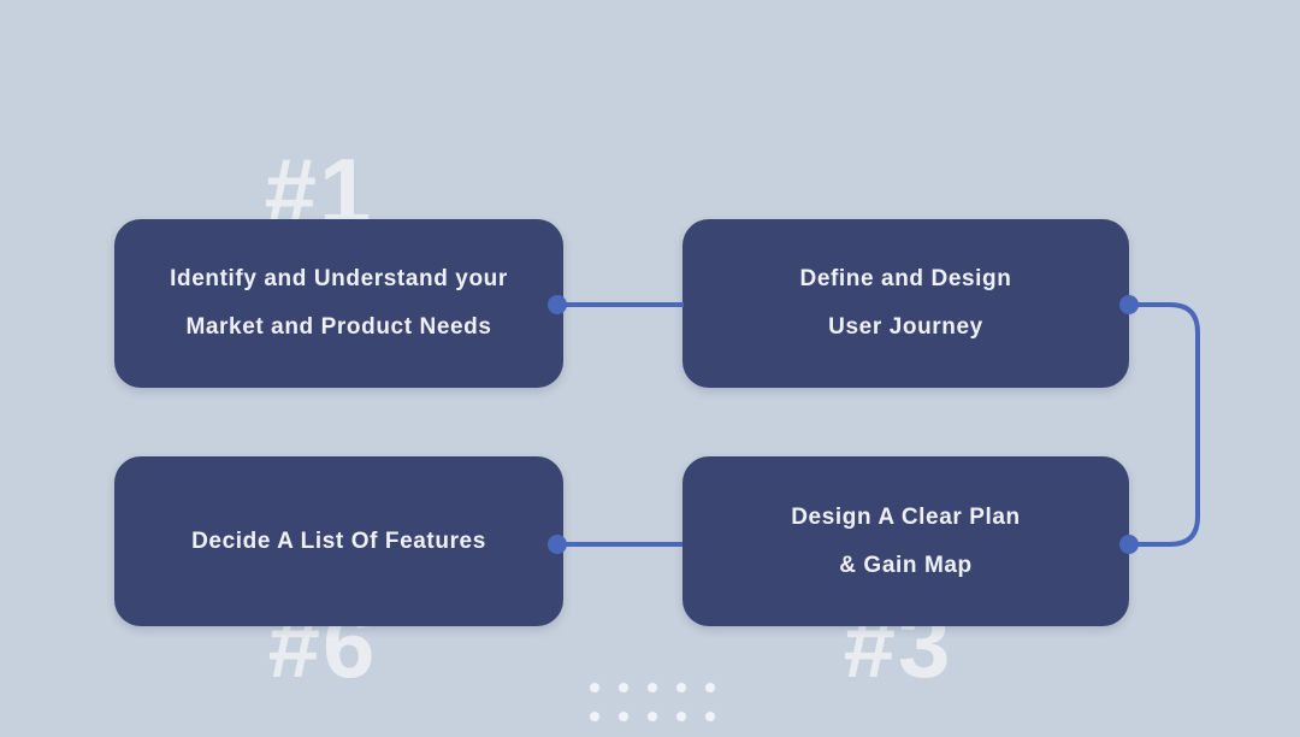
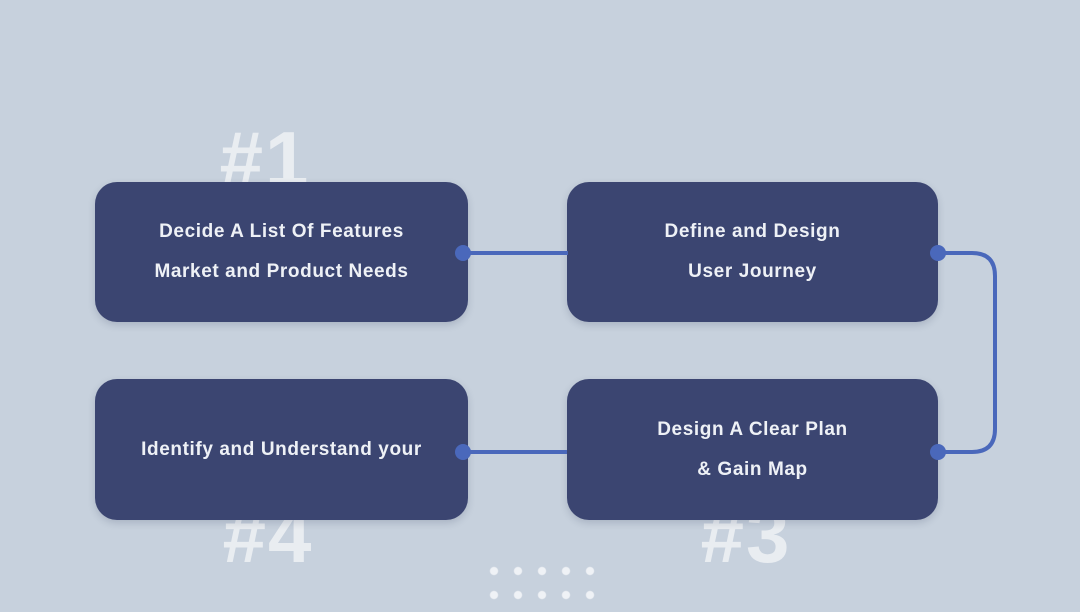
  #1
  #3
- #6
+ #4
- Identify and Understand your
+ Decide A List Of Features
  Market and Product Needs
  Define and Design
  User Journey
  Design A Clear Plan
  & Gain Map
- Decide A List Of Features
+ Identify and Understand your
